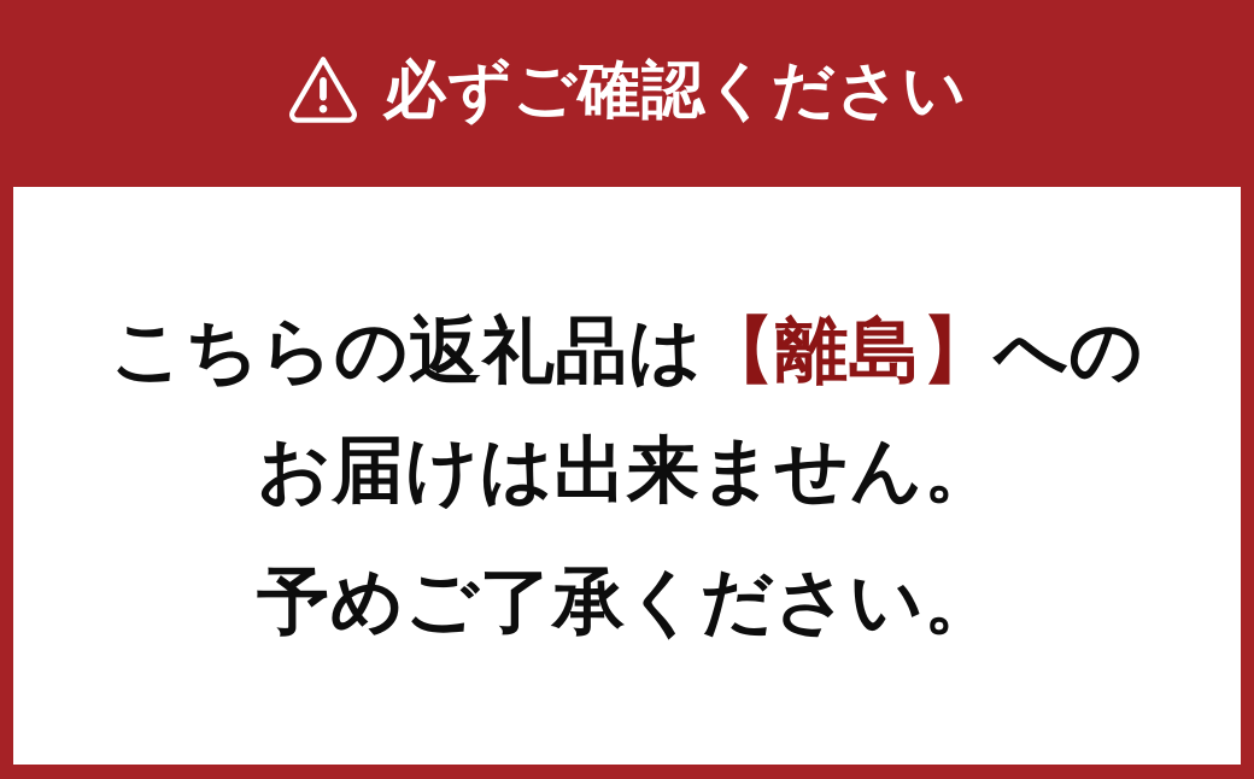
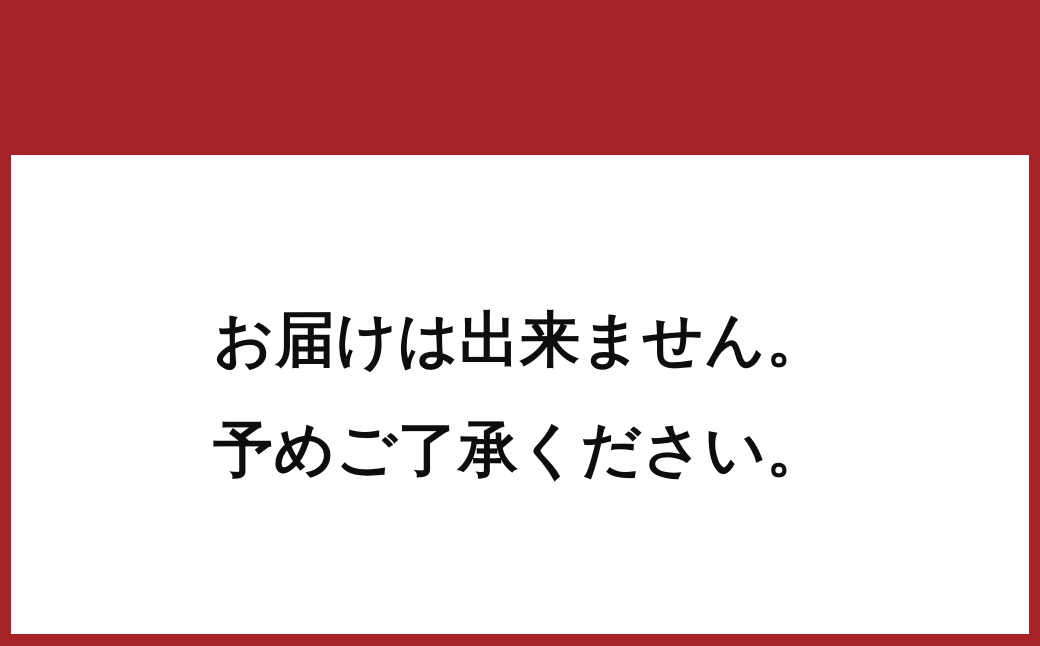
- 必ずご確認ください
- こちらの返礼品は【離島】への
  お届けは出来ません。
  予めご了承ください。
